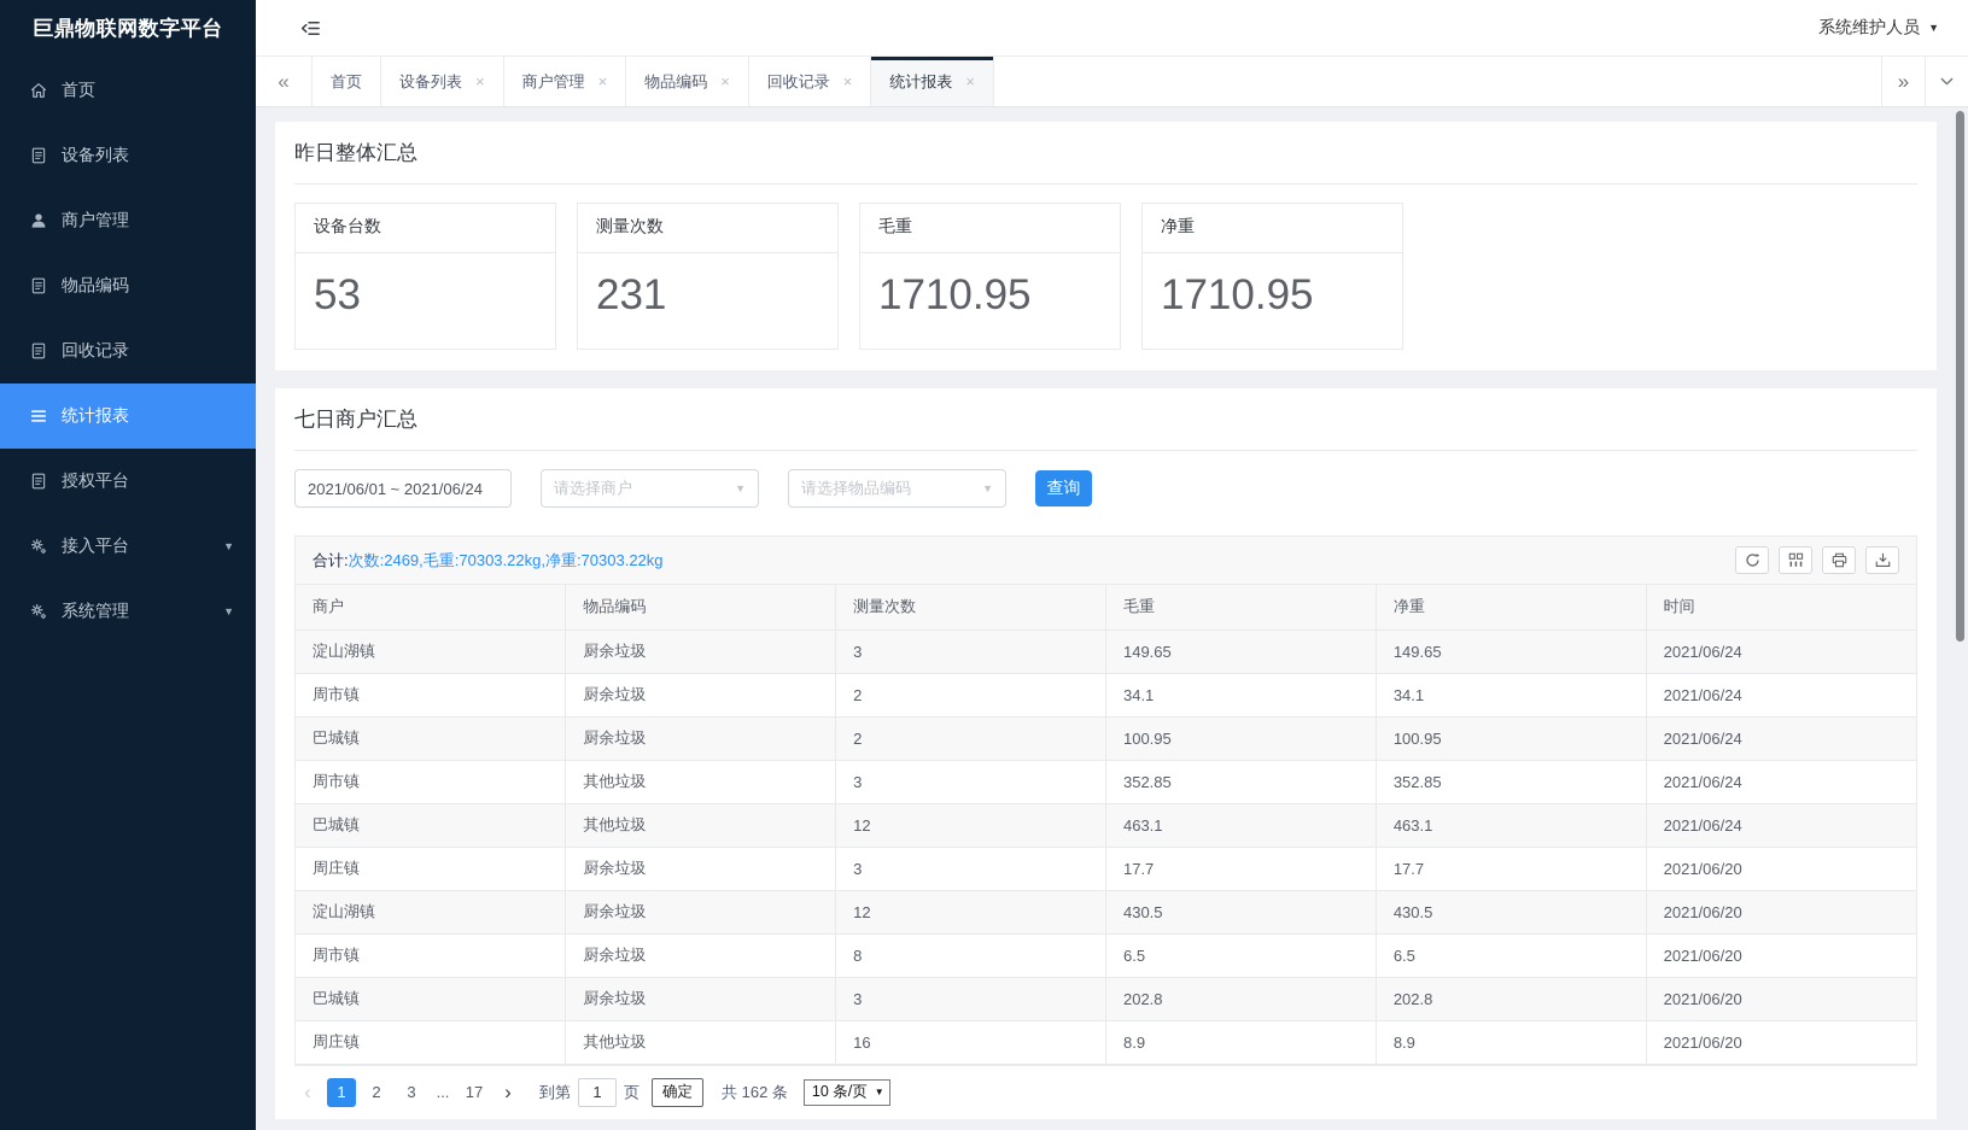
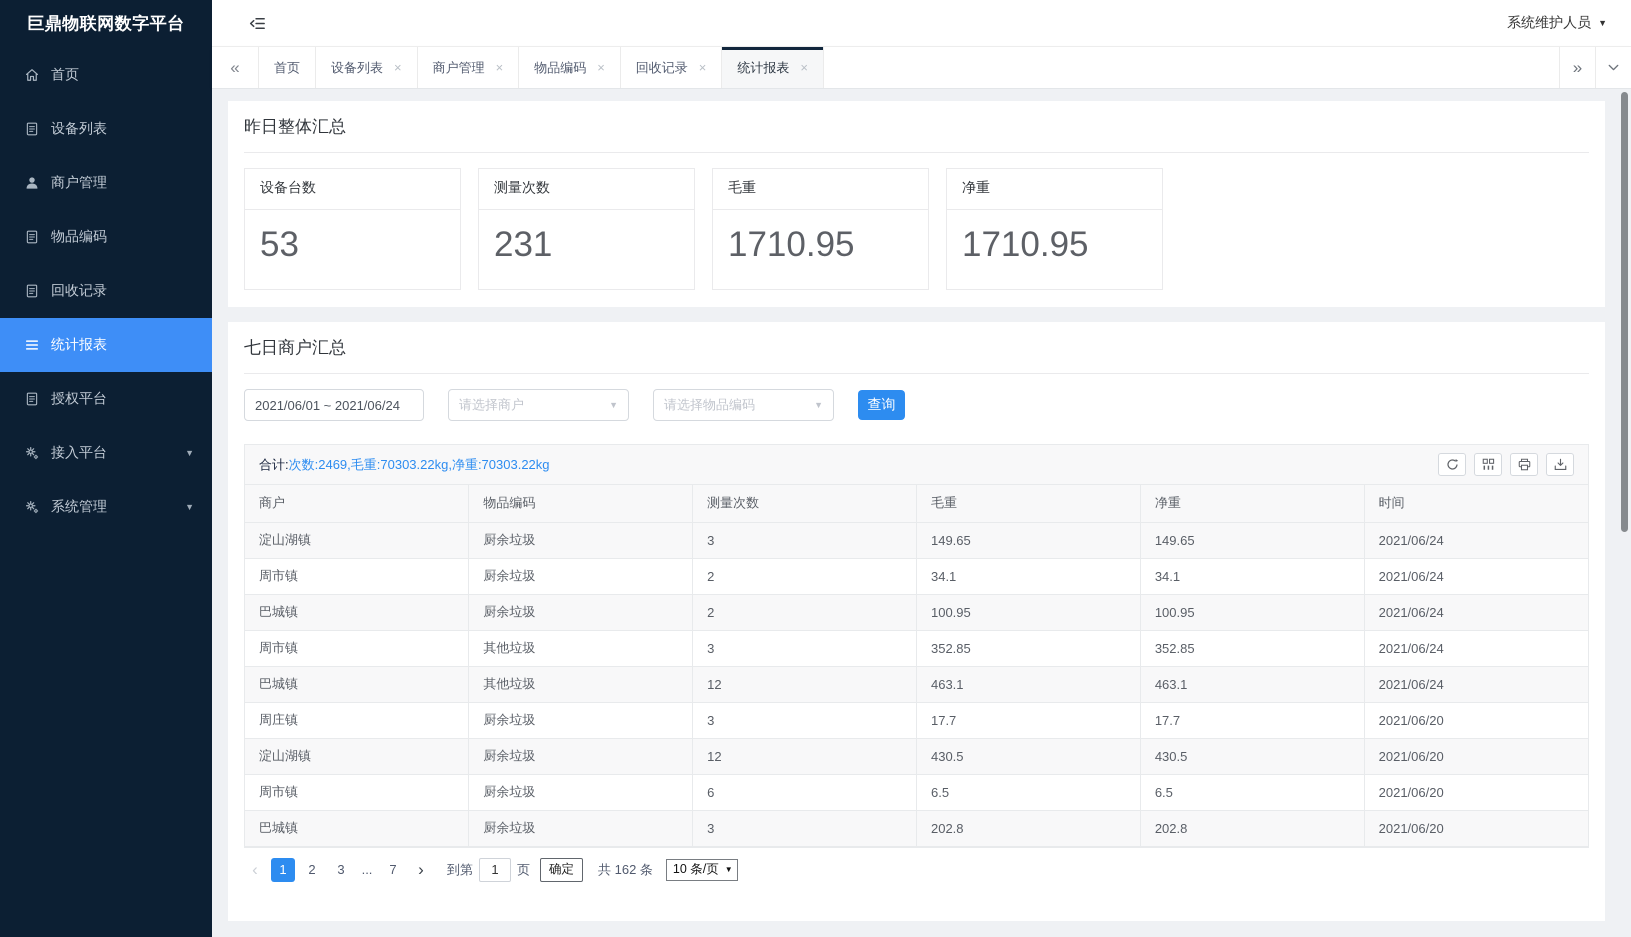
  巨鼎物联网数字平台
  首页
  设备列表
  商户管理
  物品编码
  回收记录
  统计报表
  授权平台
  接入平台
  ▼
  系统管理
  ▼
  系统维护人员
  ▼
  «
  首页
  设备列表
  ×
  商户管理
  ×
  物品编码
  ×
  回收记录
  ×
  统计报表
  ×
  »
  昨日整体汇总
  设备台数
  53
  测量次数
  231
  毛重
  1710.95
  净重
  1710.95
  七日商户汇总
  2021/06/01 ~ 2021/06/24
  请选择商户
  ▼
  请选择物品编码
  ▼
  查询
  合计:
  次数:2469,毛重:70303.22kg,净重:70303.22kg
  商户	物品编码	测量次数	毛重	净重	时间
  淀山湖镇	厨余垃圾	3	149.65	149.65	2021/06/24
  周市镇	厨余垃圾	2	34.1	34.1	2021/06/24
  巴城镇	厨余垃圾	2	100.95	100.95	2021/06/24
  周市镇	其他垃圾	3	352.85	352.85	2021/06/24
  巴城镇	其他垃圾	12	463.1	463.1	2021/06/24
  周庄镇	厨余垃圾	3	17.7	17.7	2021/06/20
  淀山湖镇	厨余垃圾	12	430.5	430.5	2021/06/20
- 周市镇	厨余垃圾	8	6.5	6.5	2021/06/20
+ 周市镇	厨余垃圾	6	6.5	6.5	2021/06/20
  巴城镇	厨余垃圾	3	202.8	202.8	2021/06/20
- 周庄镇	其他垃圾	16	8.9	8.9	2021/06/20
  ‹
  1
  2
  3
  ...
- 17
+ 7
  ›
  到第
  1
  页
  确定
  共 162 条
  10 条/页
  ▼
